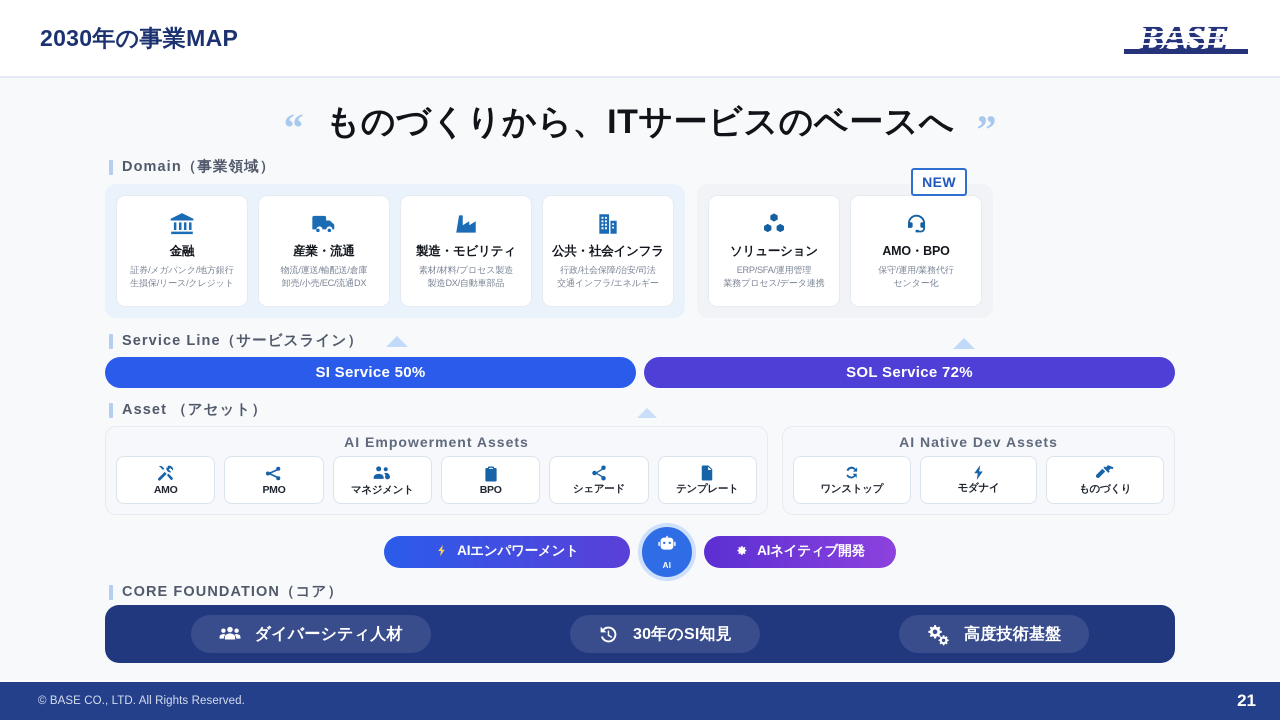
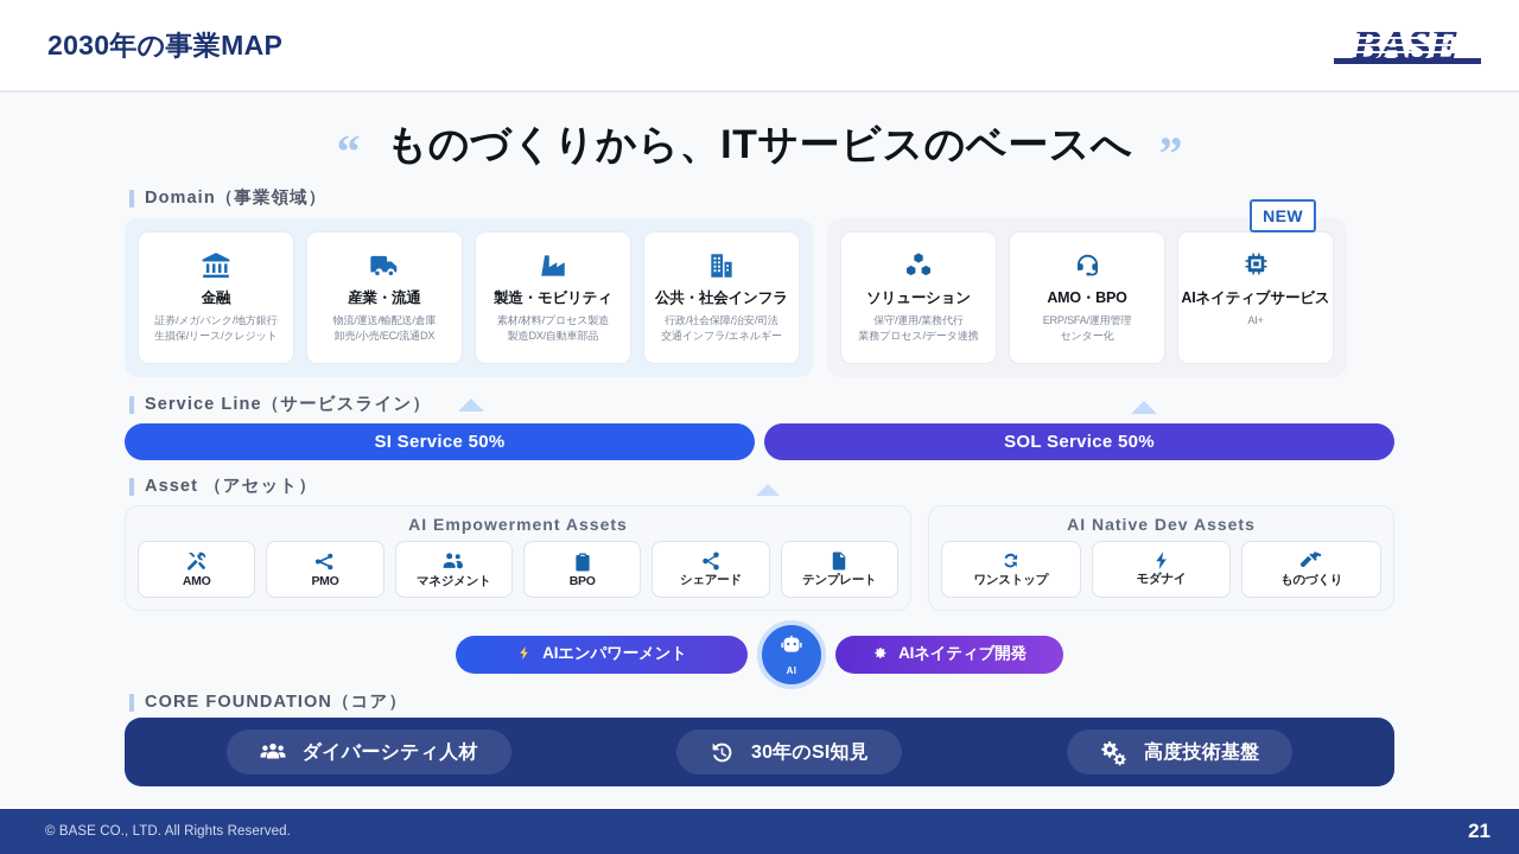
  2030年の事業MAP
  “
  ものづくりから、ITサービスのベースへ
  ”
  Domain（事業領域）
  金融
  証券/メガバンク/地方銀行
  生損保/リース/クレジット
  産業・流通
  物流/運送/輸配送/倉庫
  卸売/小売/EC/流通DX
  製造・モビリティ
  素材/材料/プロセス製造
  製造DX/自動車部品
  公共・社会インフラ
  行政/社会保障/治安/司法
  交通インフラ/エネルギー
  NEW
  ソリューション
- ERP/SFA/運用管理
+ 保守/運用/業務代行
  業務プロセス/データ連携
  AMO・BPO
- 保守/運用/業務代行
+ ERP/SFA/運用管理
  センター化
+ AIネイティブサービス
+ AI+
  Service Line（サービスライン）
  SI Service 50%
- SOL Service 72%
+ SOL Service 50%
  Asset （アセット）
  AI Empowerment Assets
  AMO
  PMO
  マネジメント
  BPO
  シェアード
  テンプレート
  AI Native Dev Assets
  ワンストップ
  モダナイ
  ものづくり
  AIエンパワーメント
  AI
  AIネイティブ開発
  CORE FOUNDATION（コア）
  ダイバーシティ人材
  30年のSI知見
  高度技術基盤
  © BASE CO., LTD. All Rights Reserved.
  21
